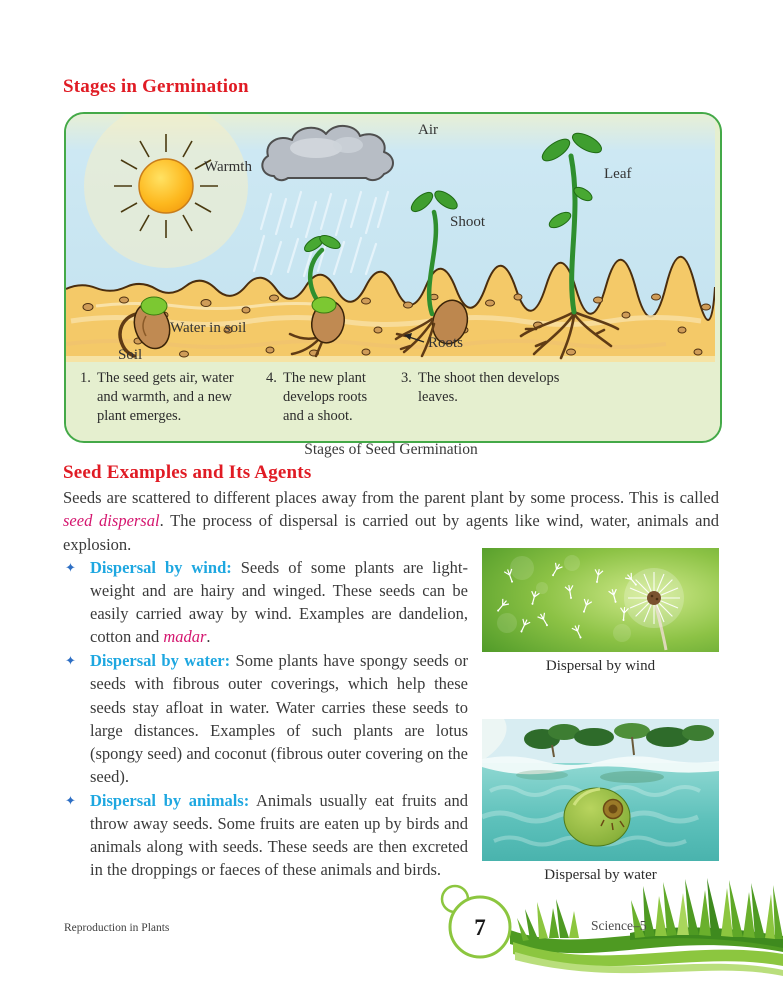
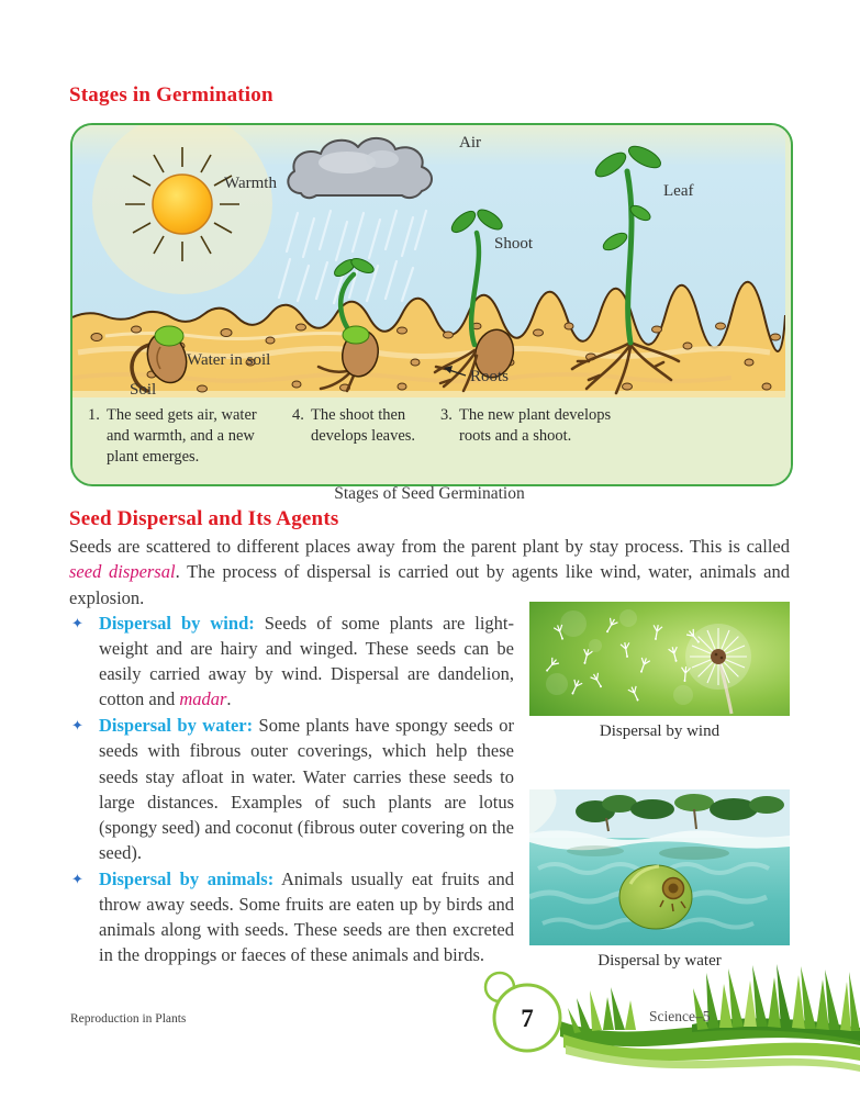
  Stages in Germination
  Air
  Warmth
  Leaf
  Shoot
  Water in soil
  Soil
  Roots
  1.
  The seed gets air, water and warmth, and a new plant emerges.
  4.
- The new plant develops roots and a shoot.
+ The shoot then develops leaves.
  3.
- The shoot then develops leaves.
+ The new plant develops roots and a shoot.
  Stages of Seed Germination
- Seed Examples and Its Agents
+ Seed Dispersal and Its Agents
- Seeds are scattered to different places away from the parent plant by some process. This is called seed dispersal. The process of dispersal is carried out by agents like wind, water, animals and explosion.
+ Seeds are scattered to different places away from the parent plant by stay process. This is called seed dispersal. The process of dispersal is carried out by agents like wind, water, animals and explosion.
  ✦
- Dispersal by wind: Seeds of some plants are light-weight and are hairy and winged. These seeds can be easily carried away by wind. Examples are dandelion, cotton and madar.
+ Dispersal by wind: Seeds of some plants are light-weight and are hairy and winged. These seeds can be easily carried away by wind. Dispersal are dandelion, cotton and madar.
  ✦
  Dispersal by water: Some plants have spongy seeds or seeds with fibrous outer coverings, which help these seeds stay afloat in water. Water carries these seeds to large distances. Examples of such plants are lotus (spongy seed) and coconut (fibrous outer covering on the seed).
  ✦
  Dispersal by animals: Animals usually eat fruits and throw away seeds. Some fruits are eaten up by birds and animals along with seeds. These seeds are then excreted in the droppings or faeces of these animals and birds.
  Dispersal by wind
  Dispersal by water
  Reproduction in Plants
  7
  Science–5
